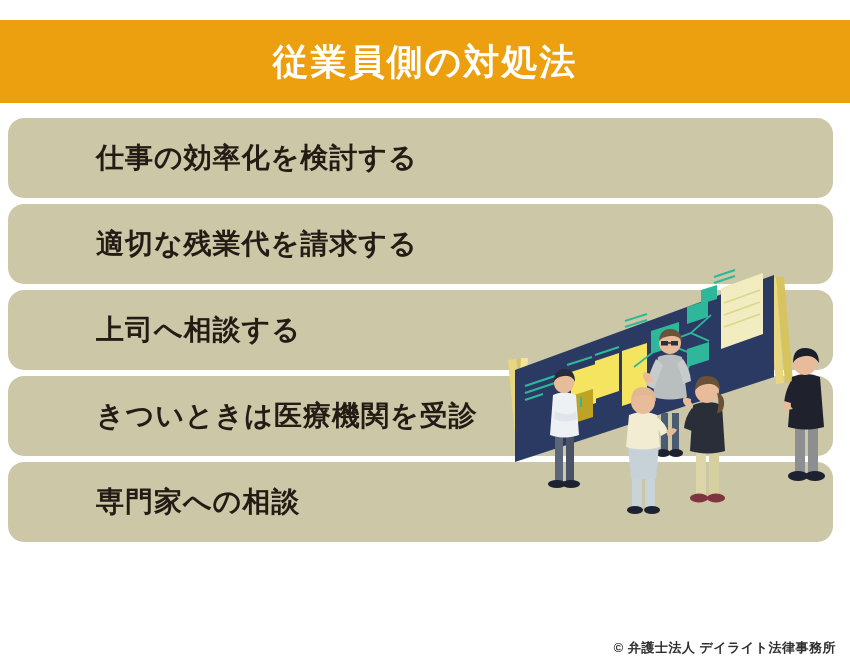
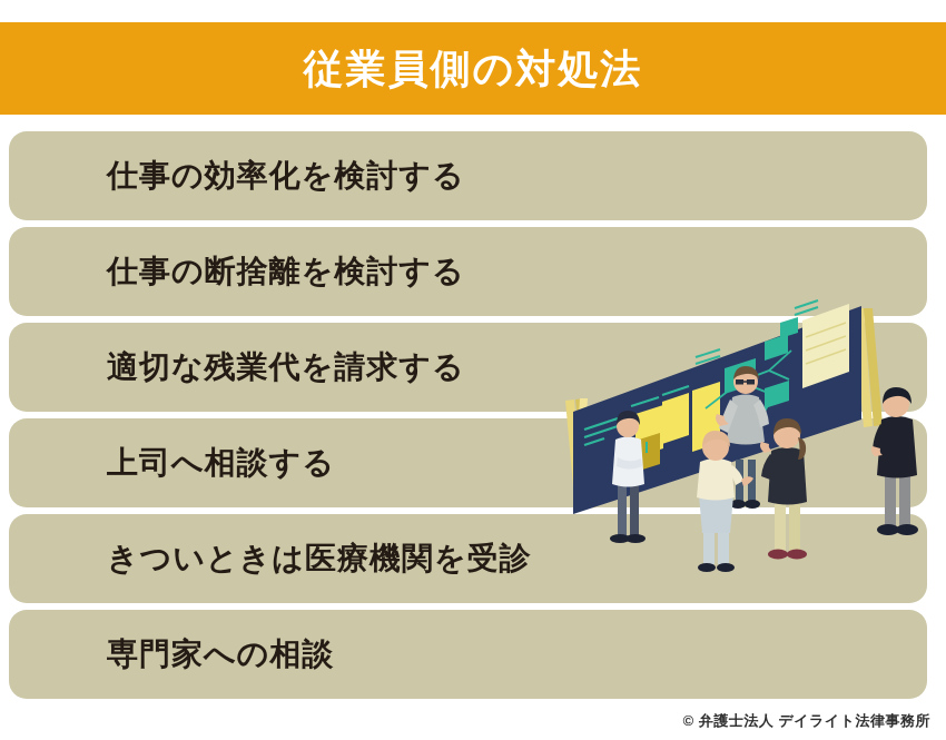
  従業員側の対処法
  仕事の効率化を検討する
+ 仕事の断捨離を検討する
  適切な残業代を請求する
  上司へ相談する
  きついときは医療機関を受診
  専門家への相談
  © 弁護士法人 デイライト法律事務所
